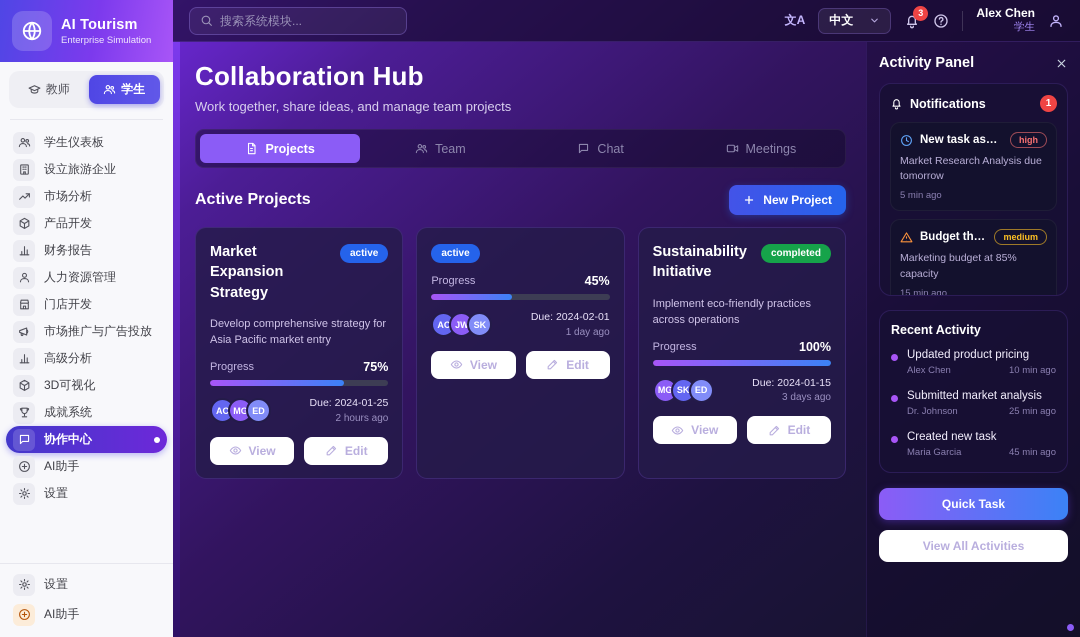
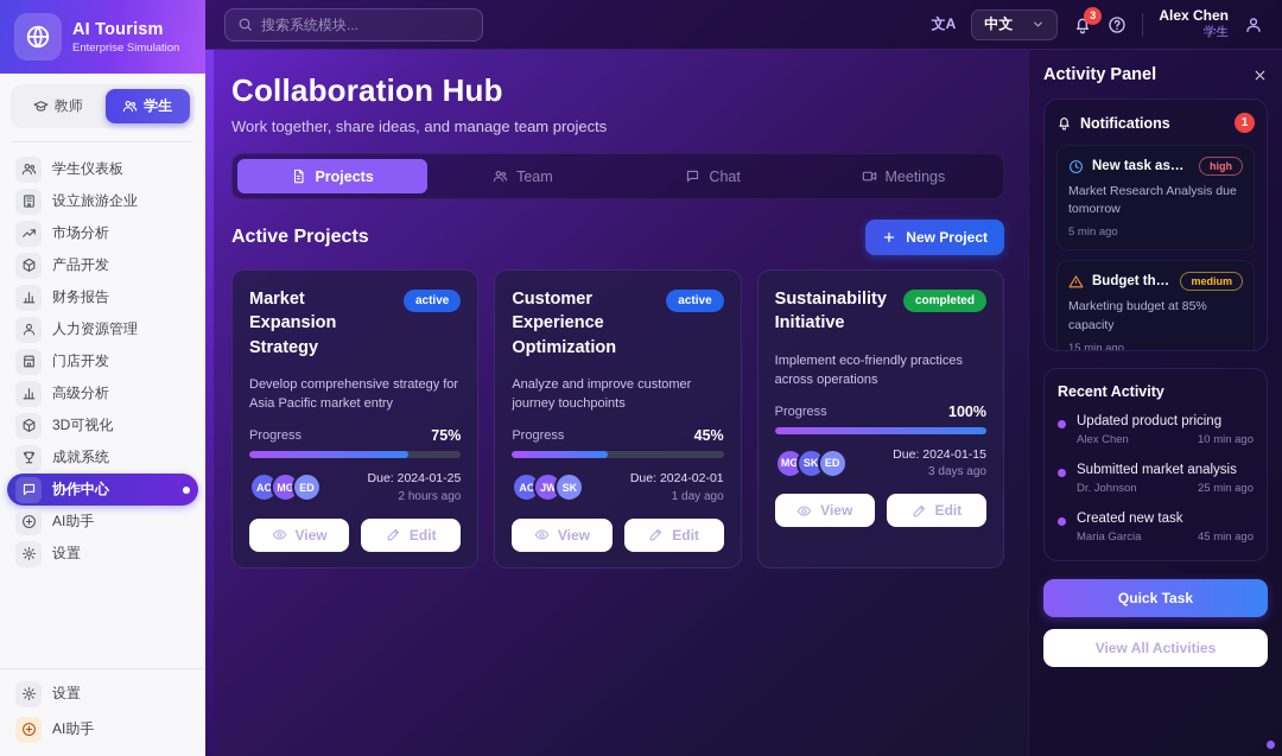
  AI Tourism
  Enterprise Simulation
  教师
  学生
  学生仪表板
  设立旅游企业
  市场分析
  产品开发
  财务报告
  人力资源管理
  门店开发
- 市场推广与广告投放
  高级分析
  3D可视化
  成就系统
  协作中心
  AI助手
  设置
  设置
  AI助手
  搜索系统模块...
  文A
  中文
  3
  Alex Chen
  学生
  Collaboration Hub
  Work together, share ideas, and manage team projects
  Projects
  Team
  Chat
  Meetings
  Active Projects
  New Project
  Market Expansion Strategy
  active
  Develop comprehensive strategy for Asia Pacific market entry
  Progress
  75%
  AC
  MG
  ED
  Due: 2024-01-25
  2 hours ago
  View
  Edit
+ Customer Experience Optimization
  active
+ Analyze and improve customer journey touchpoints
  Progress
  45%
  AC
  JW
  SK
  Due: 2024-02-01
  1 day ago
  View
  Edit
  Sustainability Initiative
  completed
  Implement eco-friendly practices across operations
  Progress
  100%
  MG
  SK
  ED
  Due: 2024-01-15
  3 days ago
  View
  Edit
  Activity Panel
  Notifications
  1
  New task assig
  high
  Market Research Analysis due tomorrow
  5 min ago
  medium
  Marketing budget at 85% capacity
  15 min ago
  Recent Activity
  Updated product pricing
  Alex Chen
  10 min ago
  Submitted market analysis
  Dr. Johnson
  25 min ago
  Created new task
  Maria Garcia
  45 min ago
  Quick Task
  View All Activities
